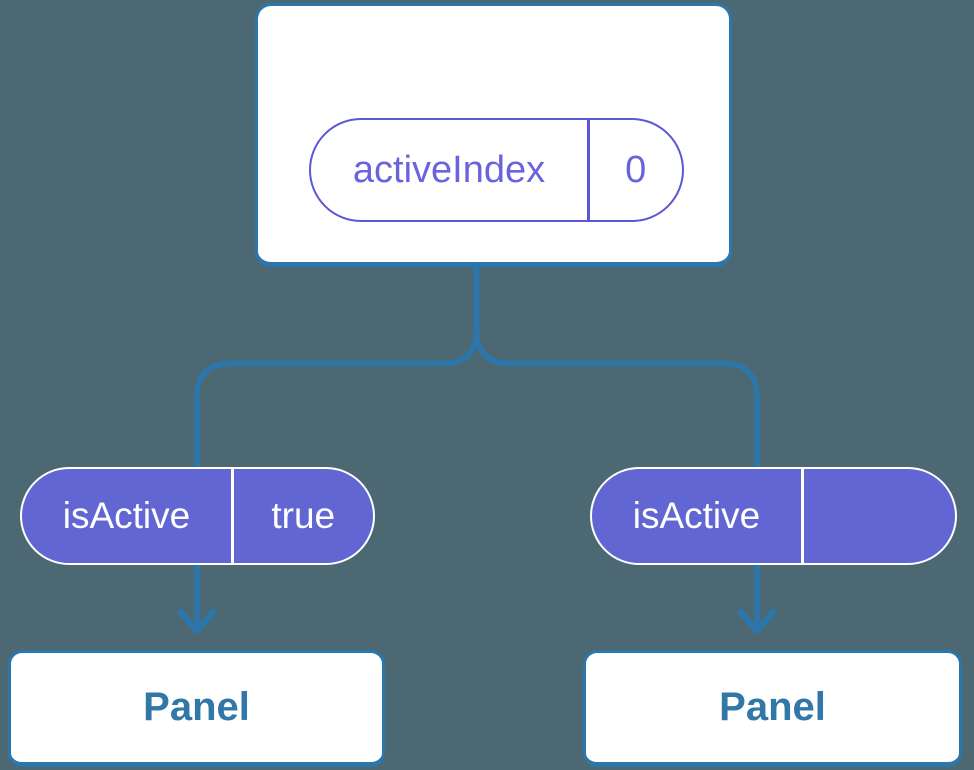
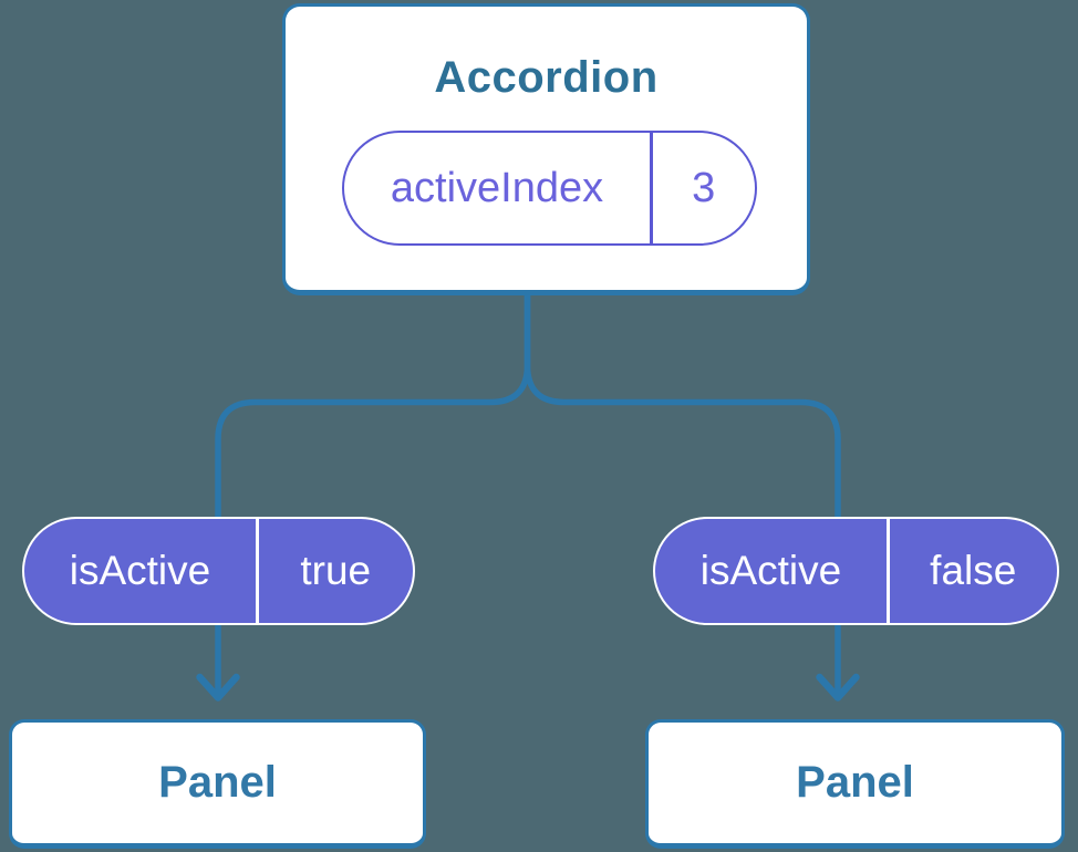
+ Accordion
  activeIndex
- 0
+ 3
  isActive
  true
  isActive
+ false
  Panel
  Panel
